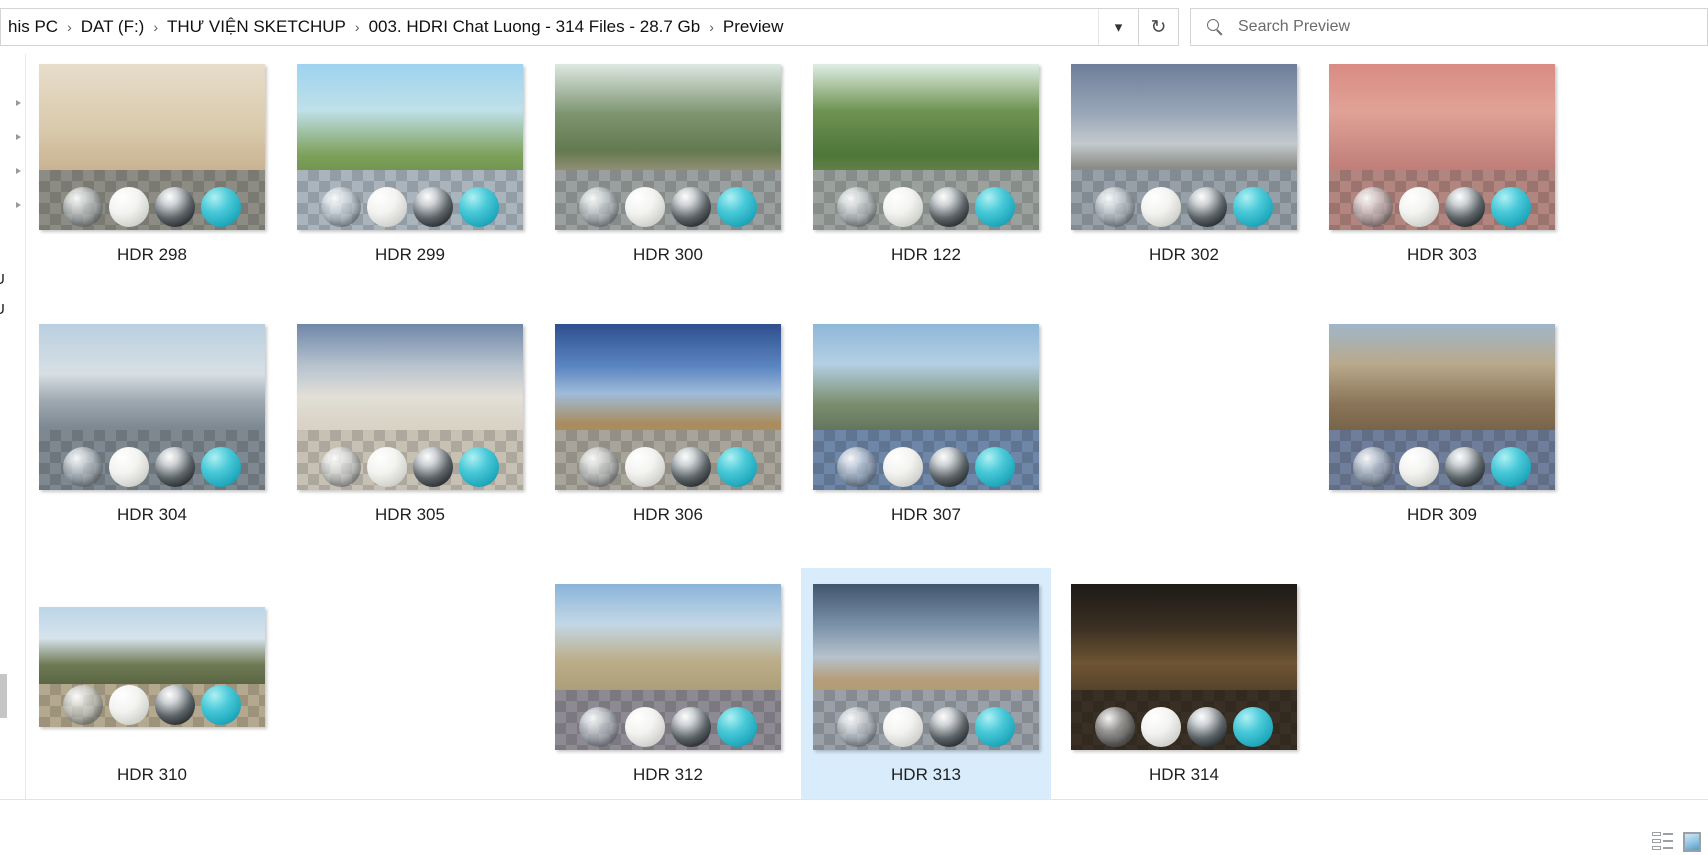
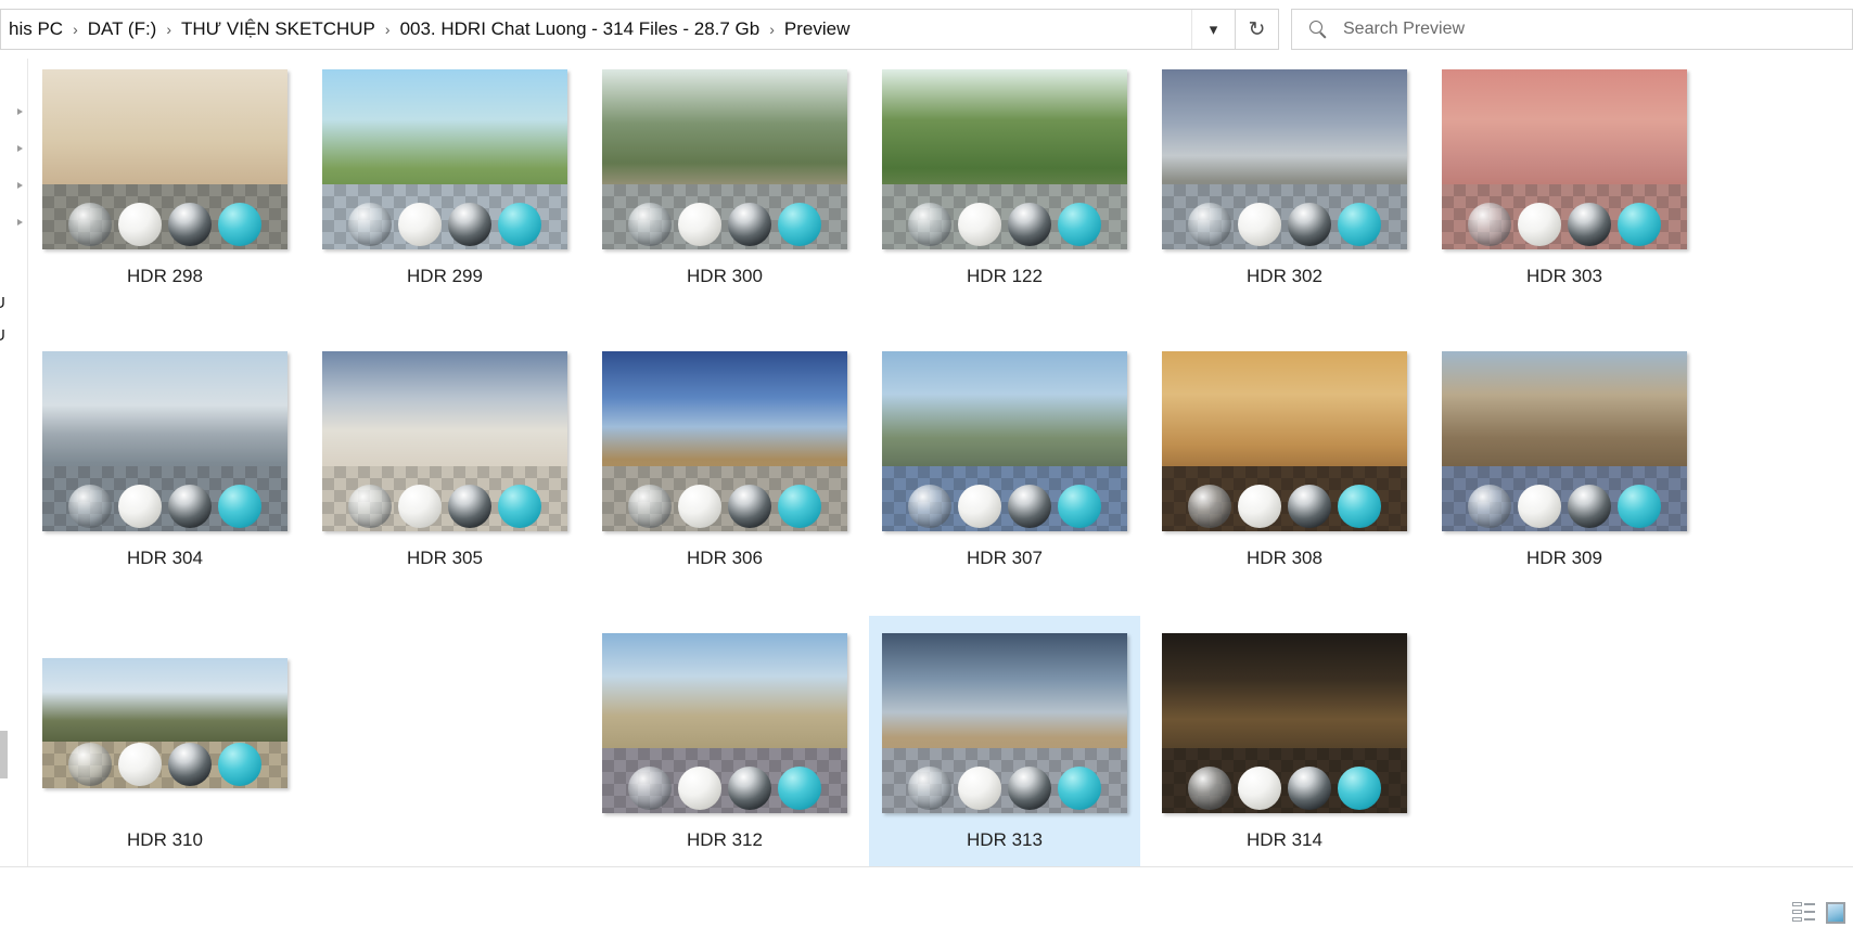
  his PC
  ›
  DAT (F:)
  ›
  THƯ VIỆN SKETCHUP
  ›
  003. HDRI Chat Luong - 314 Files - 28.7 Gb
  ›
  Preview
  ▾
  ↻
  Search Preview
  HDR 298
  HDR 299
  HDR 300
  HDR 122
  HDR 302
  HDR 303
  HDR 304
  HDR 305
  HDR 306
  HDR 307
+ HDR 308
  HDR 309
  HDR 310
  HDR 312
  HDR 313
  HDR 314
